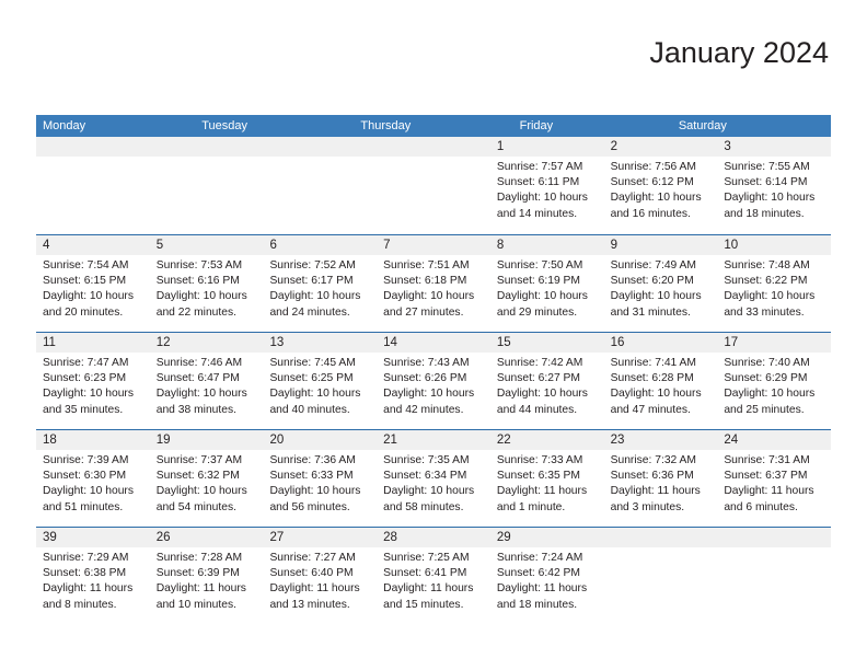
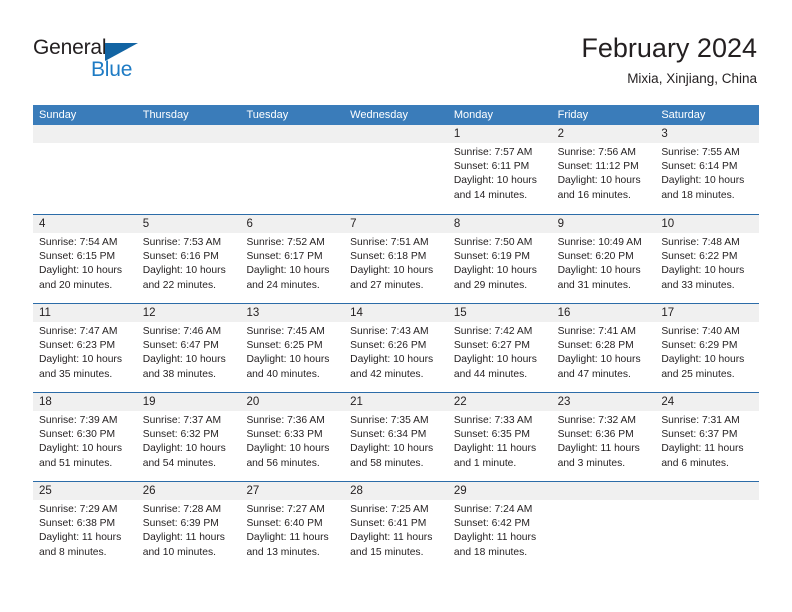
+ General
+ Blue
- January 2024
+ February 2024
+ Mixia, Xinjiang, China
+ Sunday
- Monday
+ Thursday
  Tuesday
+ Wednesday
- Thursday
+ Monday
  Friday
  Saturday
  1
  Sunrise: 7:57 AM
  Sunset: 6:11 PM
  Daylight: 10 hours
  and 14 minutes.
  2
  Sunrise: 7:56 AM
- Sunset: 6:12 PM
+ Sunset: 11:12 PM
  Daylight: 10 hours
  and 16 minutes.
  3
  Sunrise: 7:55 AM
  Sunset: 6:14 PM
  Daylight: 10 hours
  and 18 minutes.
  4
  Sunrise: 7:54 AM
  Sunset: 6:15 PM
  Daylight: 10 hours
  and 20 minutes.
  5
  Sunrise: 7:53 AM
  Sunset: 6:16 PM
  Daylight: 10 hours
  and 22 minutes.
  6
  Sunrise: 7:52 AM
  Sunset: 6:17 PM
  Daylight: 10 hours
  and 24 minutes.
  7
  Sunrise: 7:51 AM
  Sunset: 6:18 PM
  Daylight: 10 hours
  and 27 minutes.
  8
  Sunrise: 7:50 AM
  Sunset: 6:19 PM
  Daylight: 10 hours
  and 29 minutes.
  9
- Sunrise: 7:49 AM
+ Sunrise: 10:49 AM
  Sunset: 6:20 PM
  Daylight: 10 hours
  and 31 minutes.
  10
  Sunrise: 7:48 AM
  Sunset: 6:22 PM
  Daylight: 10 hours
  and 33 minutes.
  11
  Sunrise: 7:47 AM
  Sunset: 6:23 PM
  Daylight: 10 hours
  and 35 minutes.
  12
  Sunrise: 7:46 AM
  Sunset: 6:47 PM
  Daylight: 10 hours
  and 38 minutes.
  13
  Sunrise: 7:45 AM
  Sunset: 6:25 PM
  Daylight: 10 hours
  and 40 minutes.
  14
  Sunrise: 7:43 AM
  Sunset: 6:26 PM
  Daylight: 10 hours
  and 42 minutes.
  15
  Sunrise: 7:42 AM
  Sunset: 6:27 PM
  Daylight: 10 hours
  and 44 minutes.
  16
  Sunrise: 7:41 AM
  Sunset: 6:28 PM
  Daylight: 10 hours
  and 47 minutes.
  17
  Sunrise: 7:40 AM
  Sunset: 6:29 PM
  Daylight: 10 hours
  and 25 minutes.
  18
  Sunrise: 7:39 AM
  Sunset: 6:30 PM
  Daylight: 10 hours
  and 51 minutes.
  19
  Sunrise: 7:37 AM
  Sunset: 6:32 PM
  Daylight: 10 hours
  and 54 minutes.
  20
  Sunrise: 7:36 AM
  Sunset: 6:33 PM
  Daylight: 10 hours
  and 56 minutes.
  21
  Sunrise: 7:35 AM
  Sunset: 6:34 PM
  Daylight: 10 hours
  and 58 minutes.
  22
  Sunrise: 7:33 AM
  Sunset: 6:35 PM
  Daylight: 11 hours
  and 1 minute.
  23
  Sunrise: 7:32 AM
  Sunset: 6:36 PM
  Daylight: 11 hours
  and 3 minutes.
  24
  Sunrise: 7:31 AM
  Sunset: 6:37 PM
  Daylight: 11 hours
  and 6 minutes.
- 39
+ 25
  Sunrise: 7:29 AM
  Sunset: 6:38 PM
  Daylight: 11 hours
  and 8 minutes.
  26
  Sunrise: 7:28 AM
  Sunset: 6:39 PM
  Daylight: 11 hours
  and 10 minutes.
  27
  Sunrise: 7:27 AM
  Sunset: 6:40 PM
  Daylight: 11 hours
  and 13 minutes.
  28
  Sunrise: 7:25 AM
  Sunset: 6:41 PM
  Daylight: 11 hours
  and 15 minutes.
  29
  Sunrise: 7:24 AM
  Sunset: 6:42 PM
  Daylight: 11 hours
  and 18 minutes.
